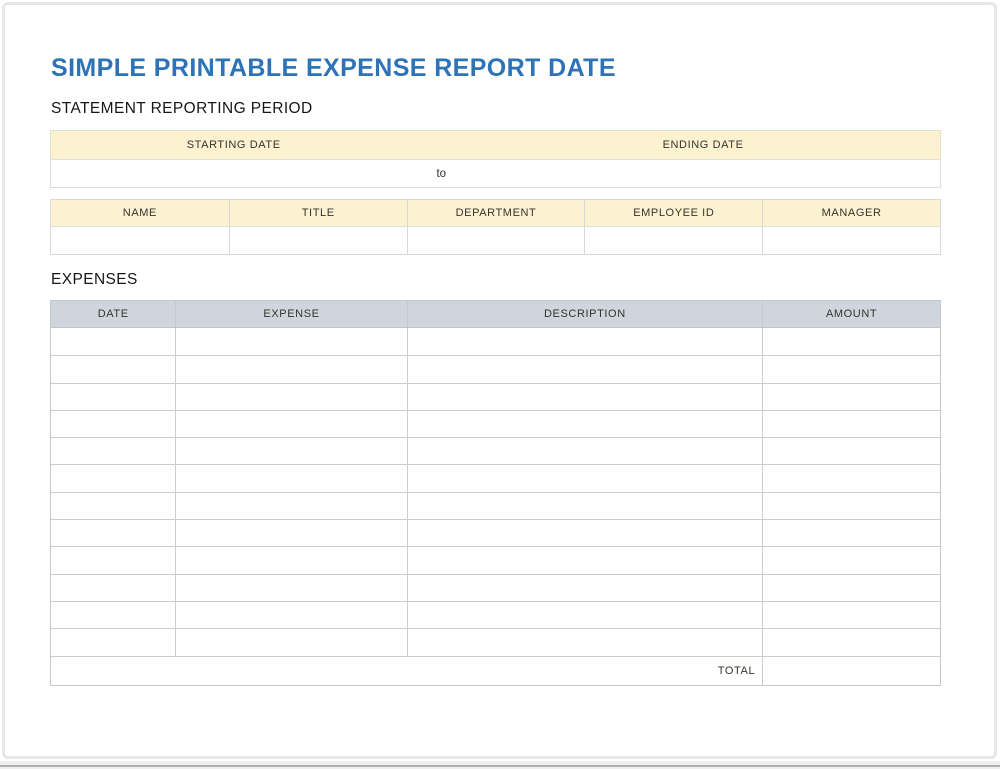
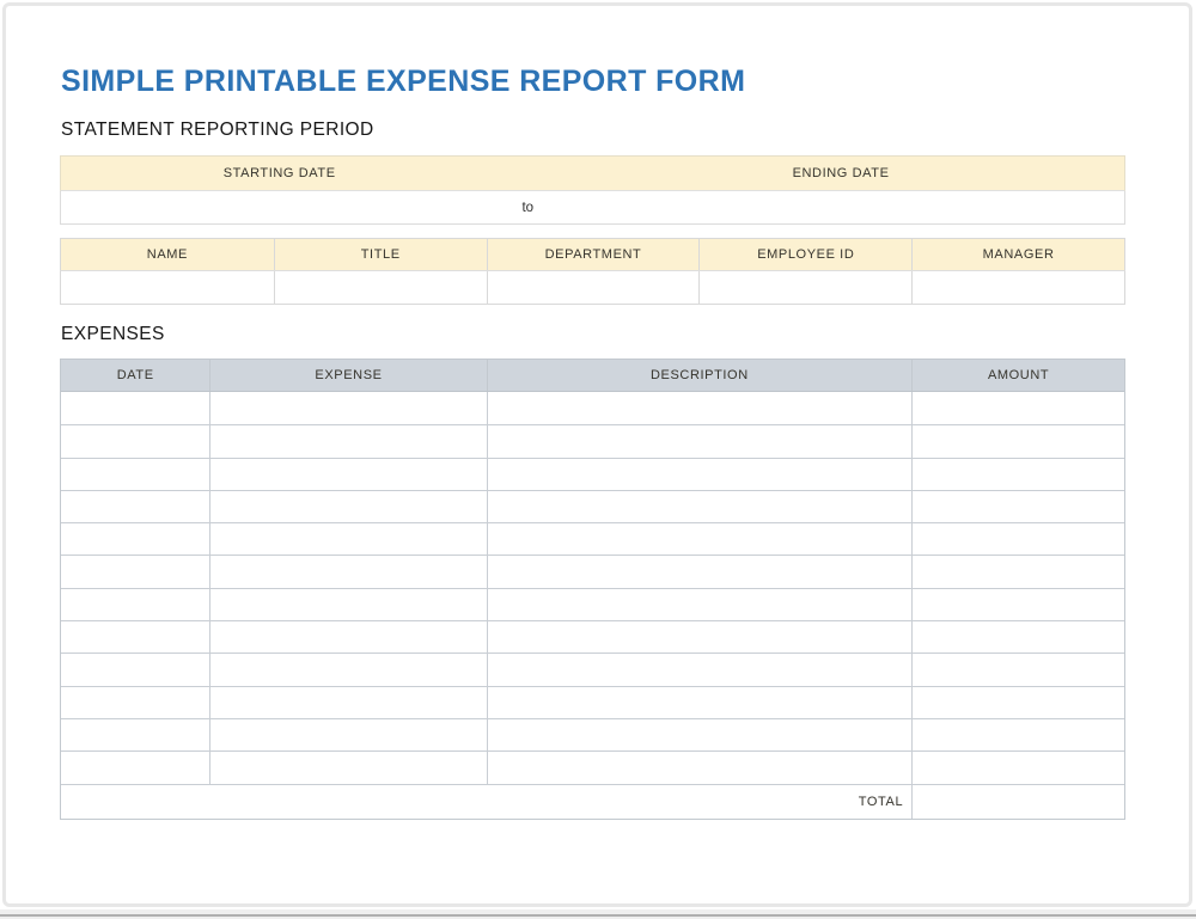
- SIMPLE PRINTABLE EXPENSE REPORT DATE
+ SIMPLE PRINTABLE EXPENSE REPORT FORM
  STATEMENT REPORTING PERIOD
  STARTING DATE
  ENDING DATE
  to
  NAME
  TITLE
  DEPARTMENT
  EMPLOYEE ID
  MANAGER
  EXPENSES
  DATE
  EXPENSE
  DESCRIPTION
  AMOUNT
  TOTAL
